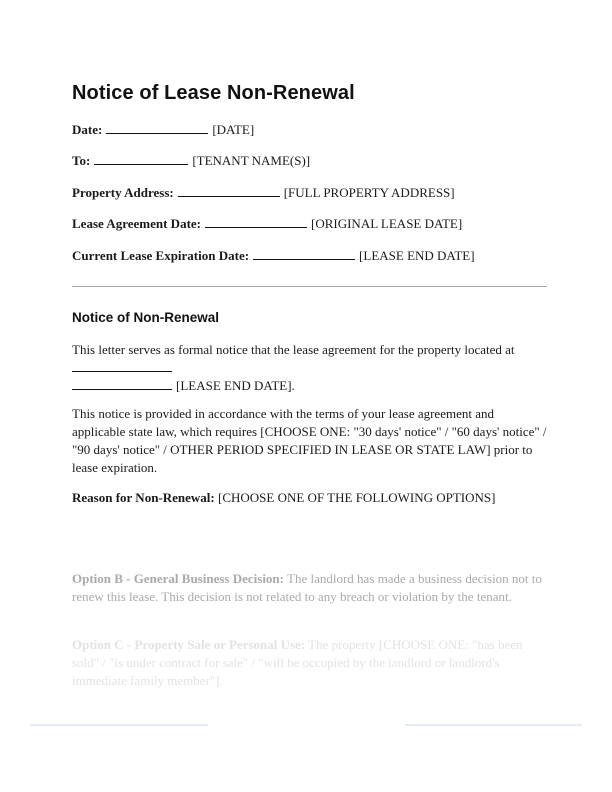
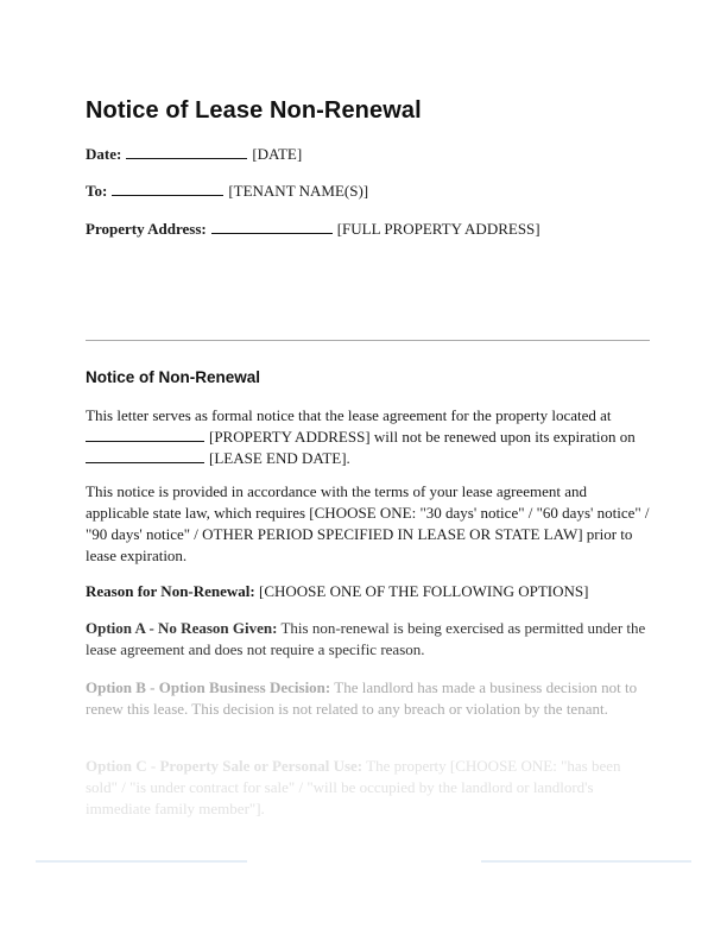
  Notice of Lease Non-Renewal
  Date: [DATE]
  To: [TENANT NAME(S)]
  Property Address: [FULL PROPERTY ADDRESS]
- Lease Agreement Date: [ORIGINAL LEASE DATE]
- Current Lease Expiration Date: [LEASE END DATE]
  Notice of Non-Renewal
  This letter serves as formal notice that the lease agreement for the property located at
+ [PROPERTY ADDRESS] will not be renewed upon its expiration on
  [LEASE END DATE].
  This notice is provided in accordance with the terms of your lease agreement and applicable state law, which requires [CHOOSE ONE: "30 days' notice" / "60 days' notice" / "90 days' notice" / OTHER PERIOD SPECIFIED IN LEASE OR STATE LAW] prior to lease expiration.
  Reason for Non-Renewal: [CHOOSE ONE OF THE FOLLOWING OPTIONS]
+ Option A - No Reason Given: This non-renewal is being exercised as permitted under the lease agreement and does not require a specific reason.
- Option B - General Business Decision: The landlord has made a business decision not to renew this lease. This decision is not related to any breach or violation by the tenant.
+ Option B - Option Business Decision: The landlord has made a business decision not to renew this lease. This decision is not related to any breach or violation by the tenant.
  Option C - Property Sale or Personal Use: The property [CHOOSE ONE: "has been sold" / "is under contract for sale" / "will be occupied by the landlord or landlord's immediate family member"].
